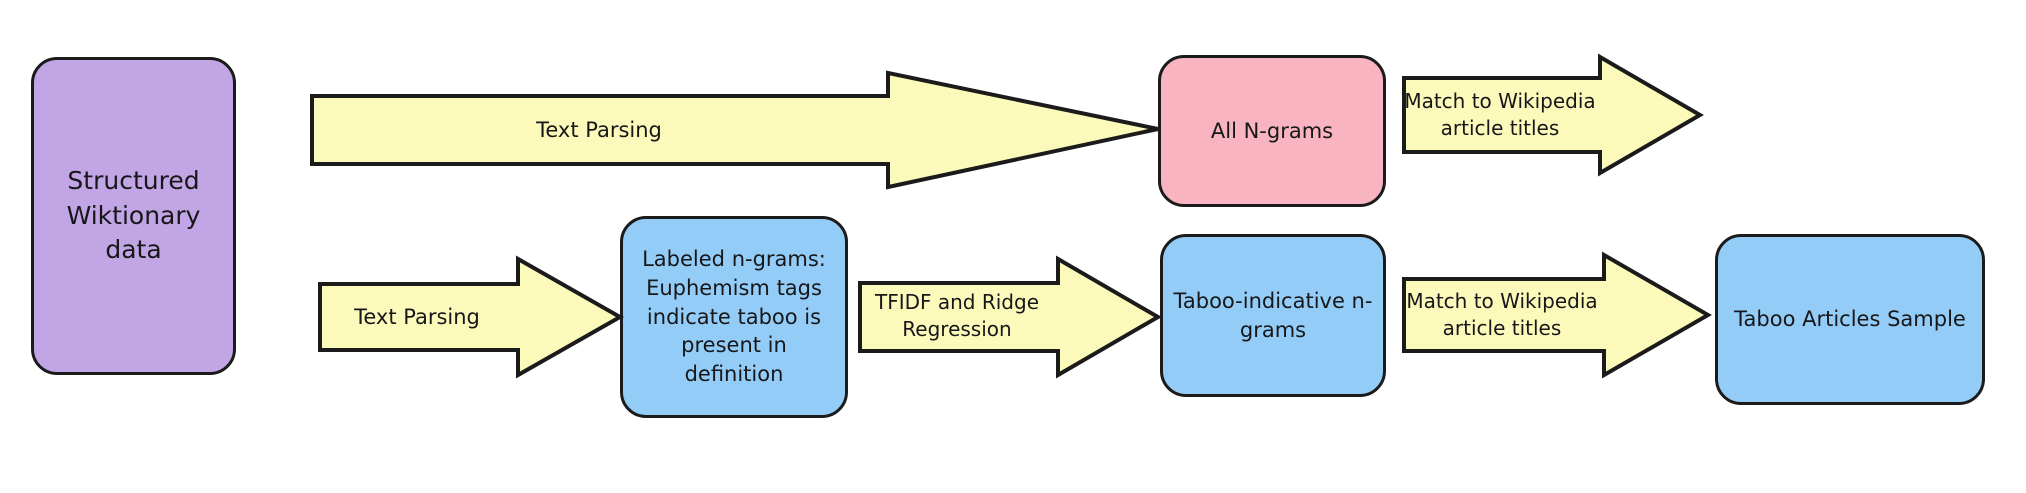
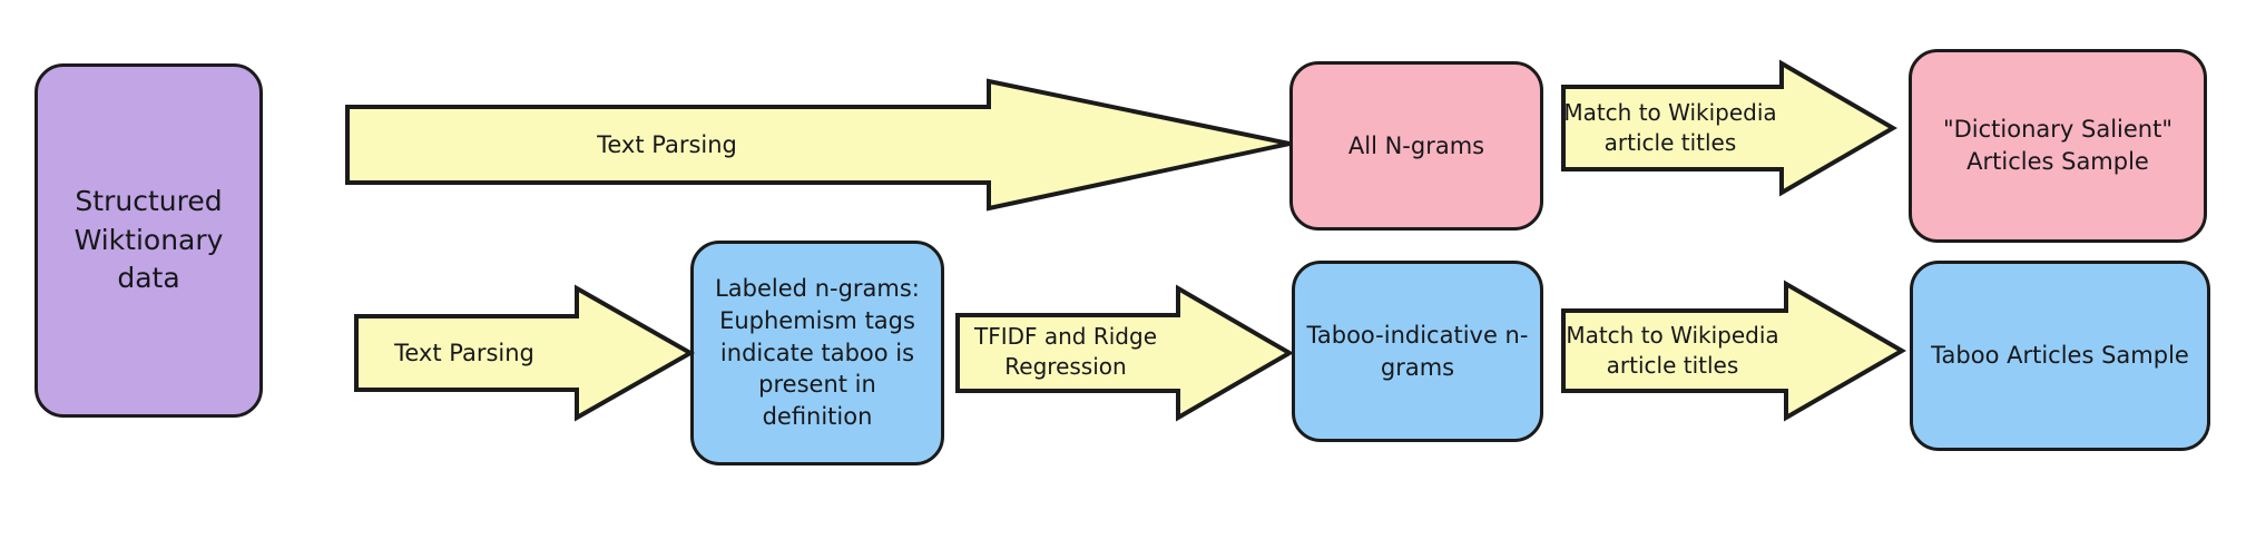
  Structured
  Wiktionary data
  All N-grams
+ "Dictionary Salient"
+ Articles Sample
  Labeled n-grams:
  Euphemism tags
  indicate taboo is
  present in definition
  Taboo-indicative n-
  grams
  Taboo Articles Sample
  Text Parsing
  Match to Wikipedia
  article titles
  Text Parsing
  TFIDF and Ridge
  Regression
  Match to Wikipedia
  article titles
